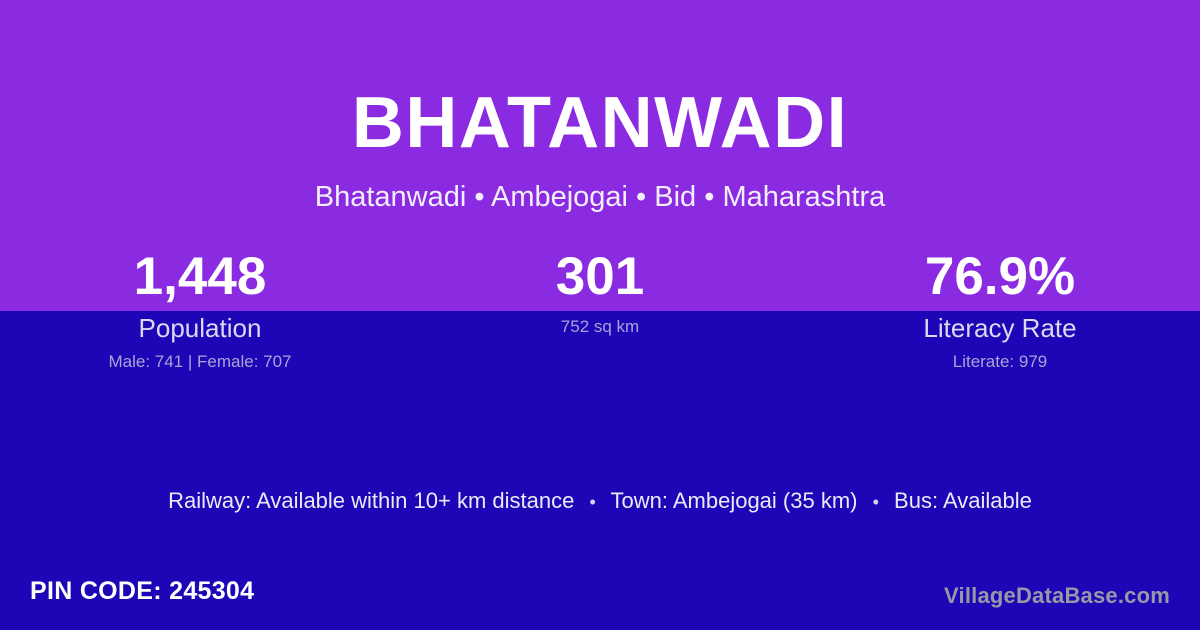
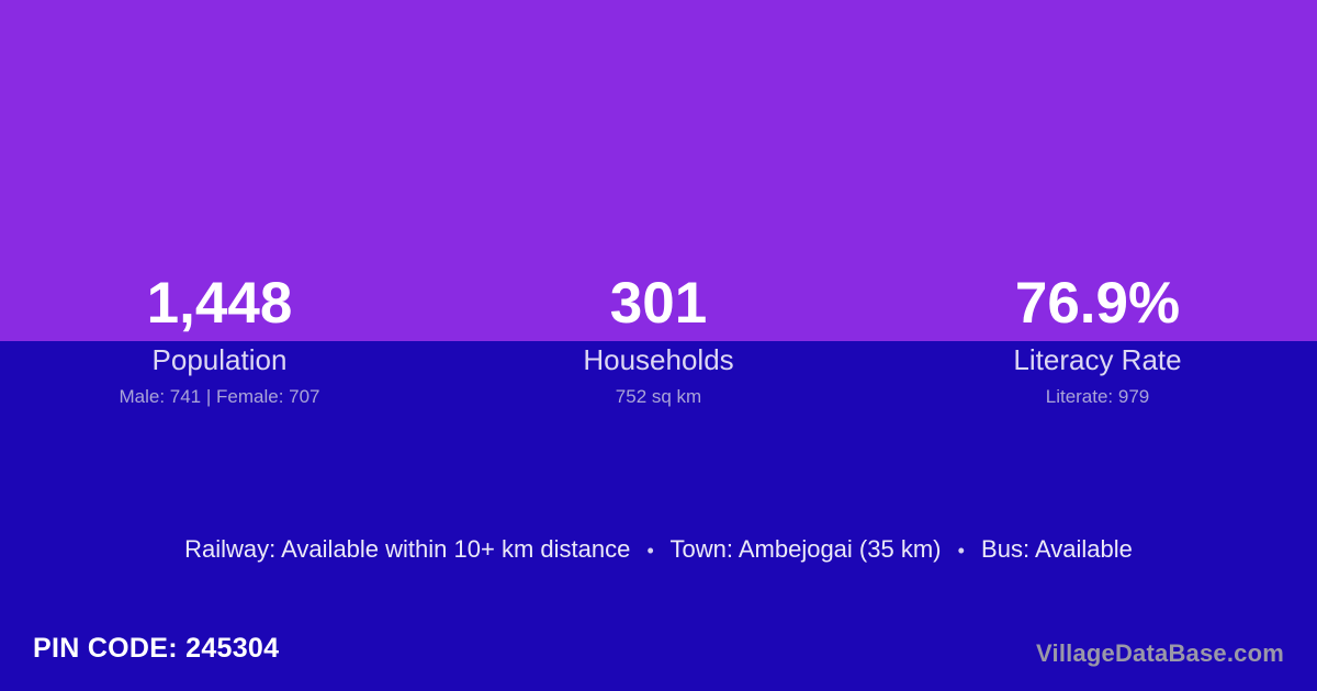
- BHATANWADI
- Bhatanwadi • Ambejogai • Bid • Maharashtra
  1,448
  Population
  Male: 741 | Female: 707
  301
+ Households
  752 sq km
  76.9%
  Literacy Rate
  Literate: 979
  Railway: Available within 10+ km distance • Town: Ambejogai (35 km) • Bus: Available
  PIN CODE: 245304
  VillageDataBase.com
